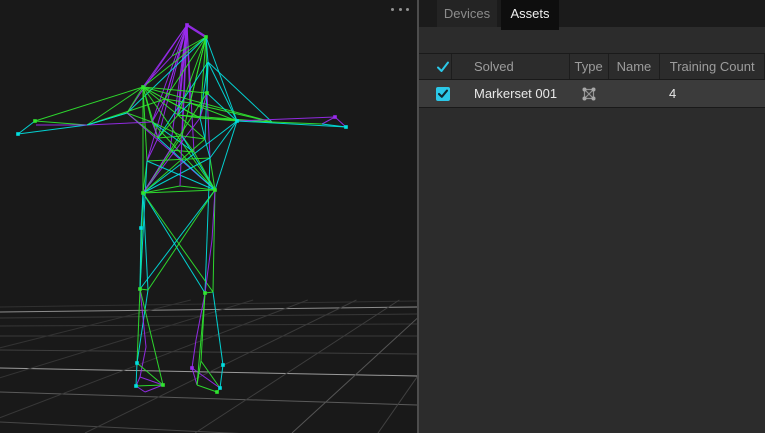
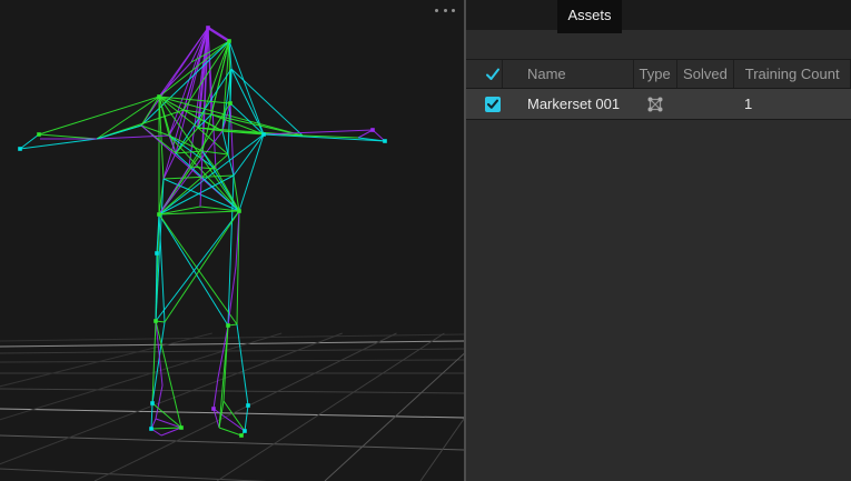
- Devices
  Assets
- Solved
+ Name
  Type
- Name
+ Solved
  Training Count
  Markerset 001
- 4
+ 1
